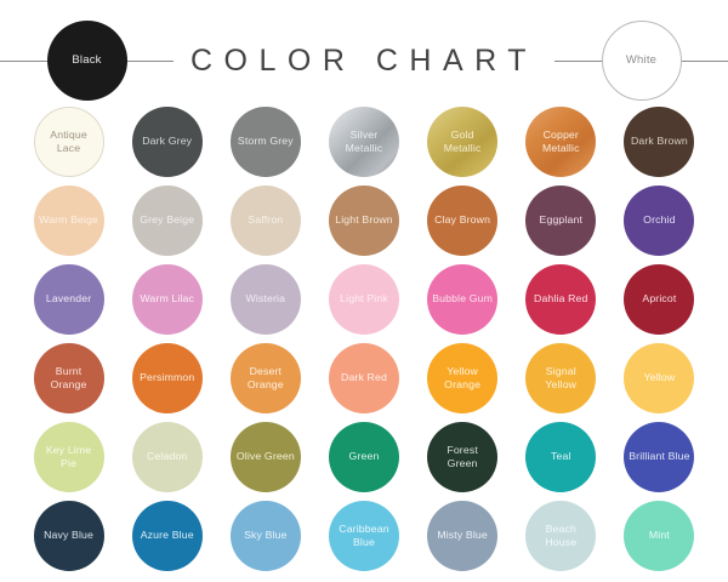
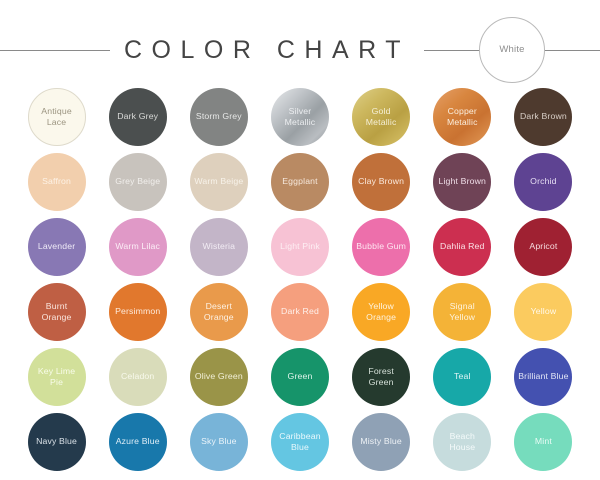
- Black
  COLOR CHART
  White
  Antique Lace
  Dark Grey
  Storm Grey
  Silver Metallic
  Gold Metallic
  Copper Metallic
  Dark Brown
- Warm Beige
+ Saffron
  Grey Beige
- Saffron
+ Warm Beige
- Light Brown
+ Eggplant
  Clay Brown
- Eggplant
+ Light Brown
  Orchid
  Lavender
  Warm Lilac
  Wisteria
  Light Pink
  Bubble Gum
  Dahlia Red
  Apricot
  Burnt Orange
  Persimmon
  Desert Orange
  Dark Red
  Yellow Orange
  Signal Yellow
  Yellow
  Key Lime Pie
  Celadon
  Olive Green
  Green
  Forest Green
  Teal
  Brilliant Blue
  Navy Blue
  Azure Blue
  Sky Blue
  Caribbean Blue
  Misty Blue
  Beach House
  Mint
